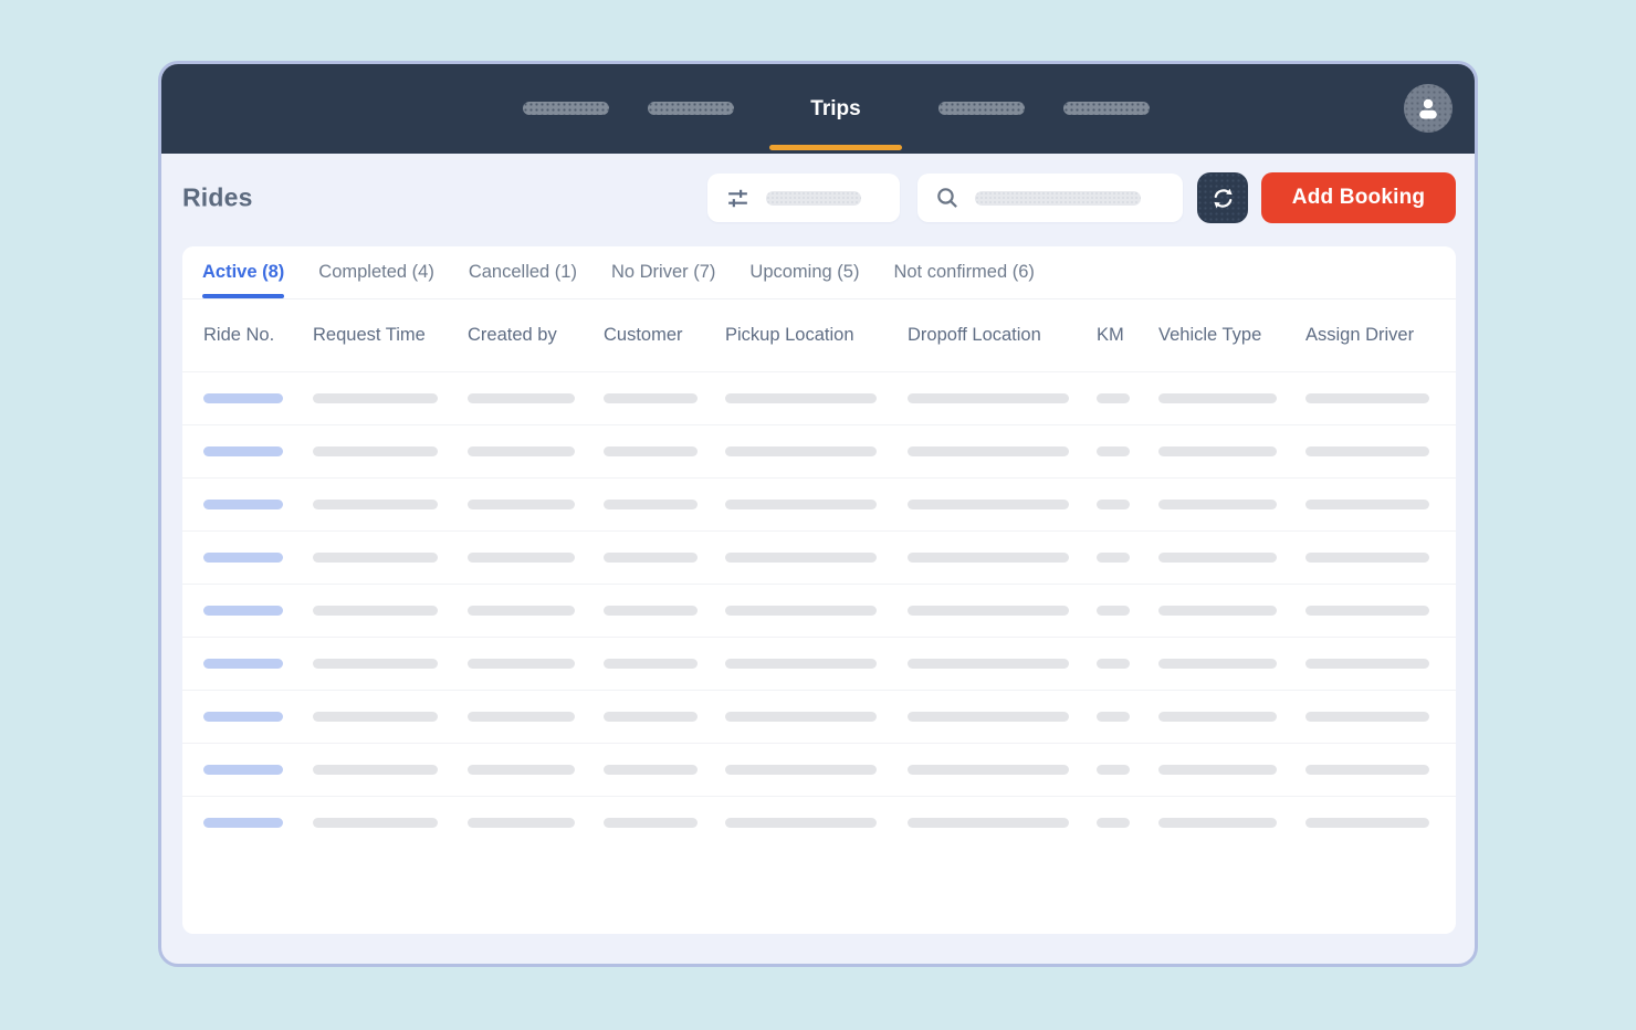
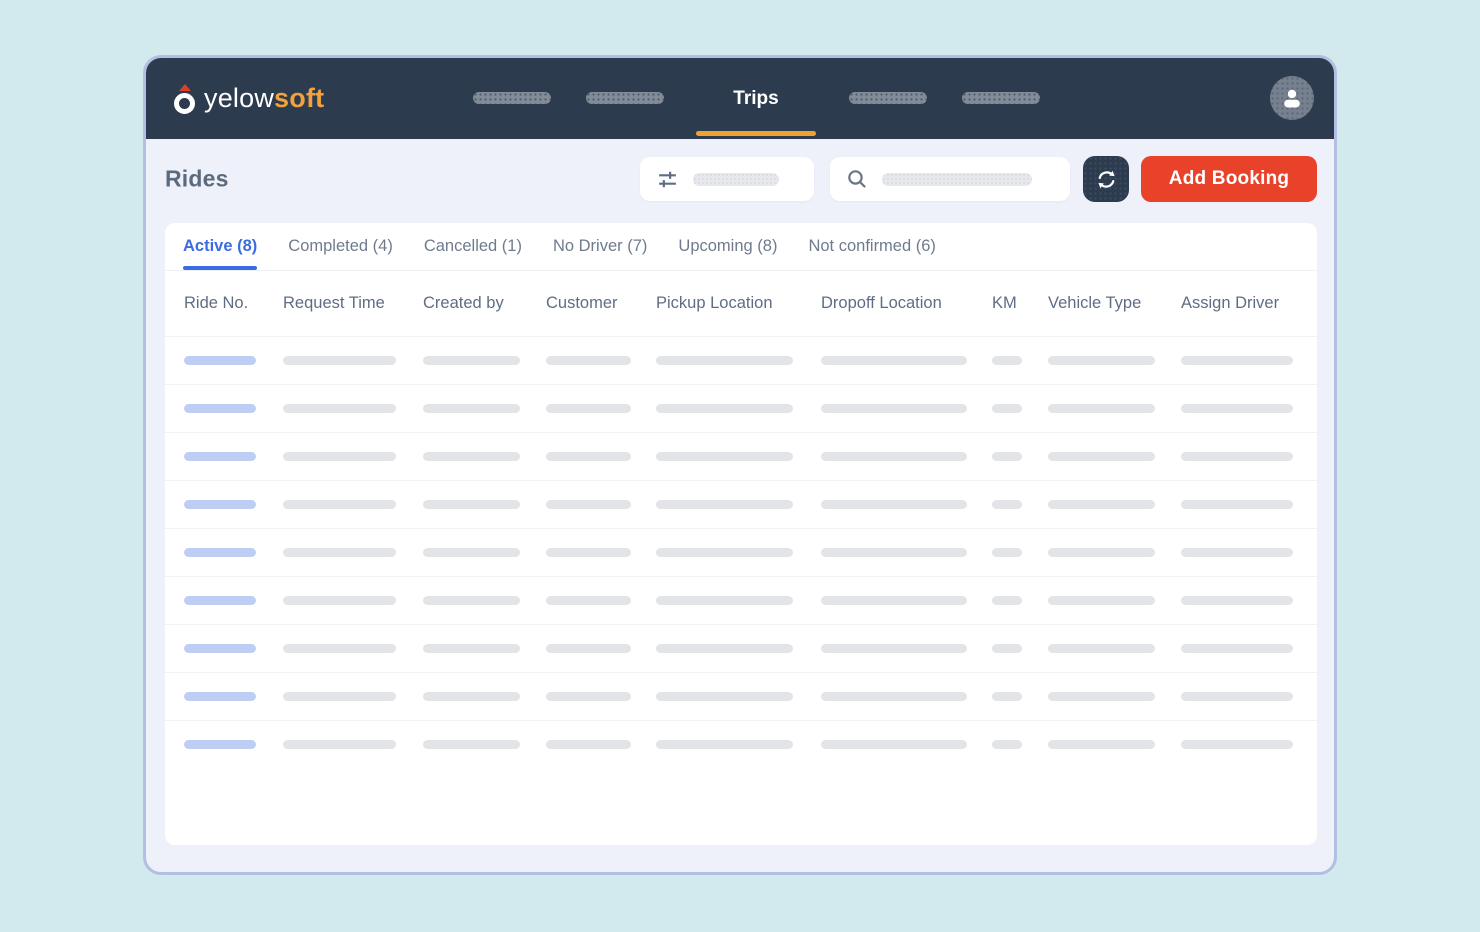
+ yelowsoft
  Trips
  Rides
  Add Booking
  Active (8)
  Completed (4)
  Cancelled (1)
  No Driver (7)
- Upcoming (5)
+ Upcoming (8)
  Not confirmed (6)
  Ride No.
  Request Time
  Created by
  Customer
  Pickup Location
  Dropoff Location
  KM
  Vehicle Type
  Assign Driver
